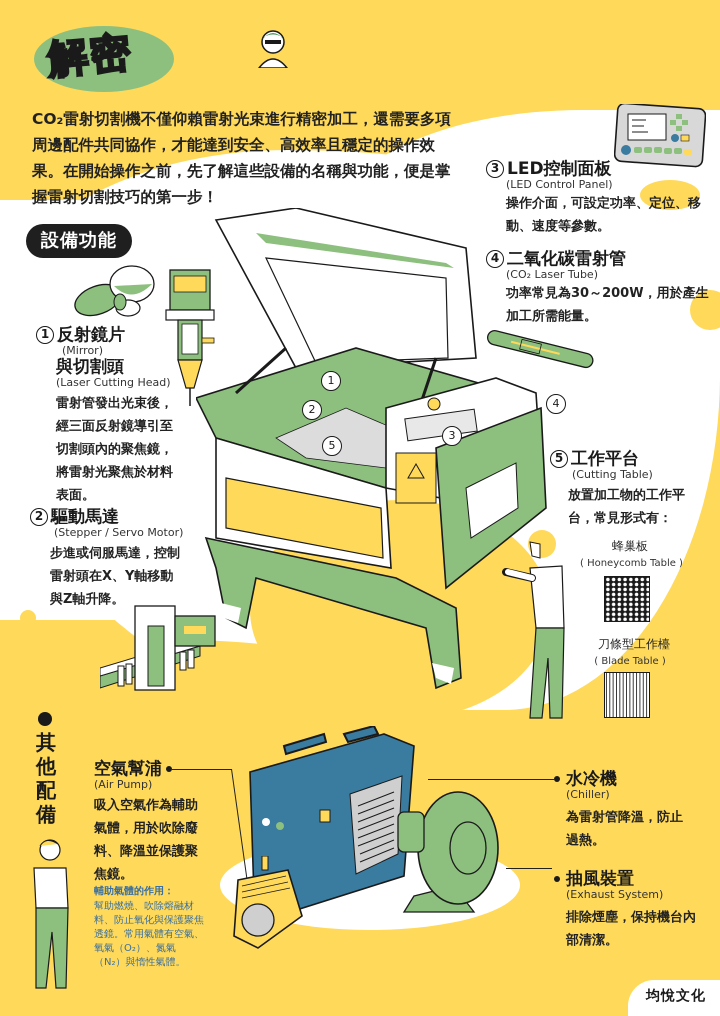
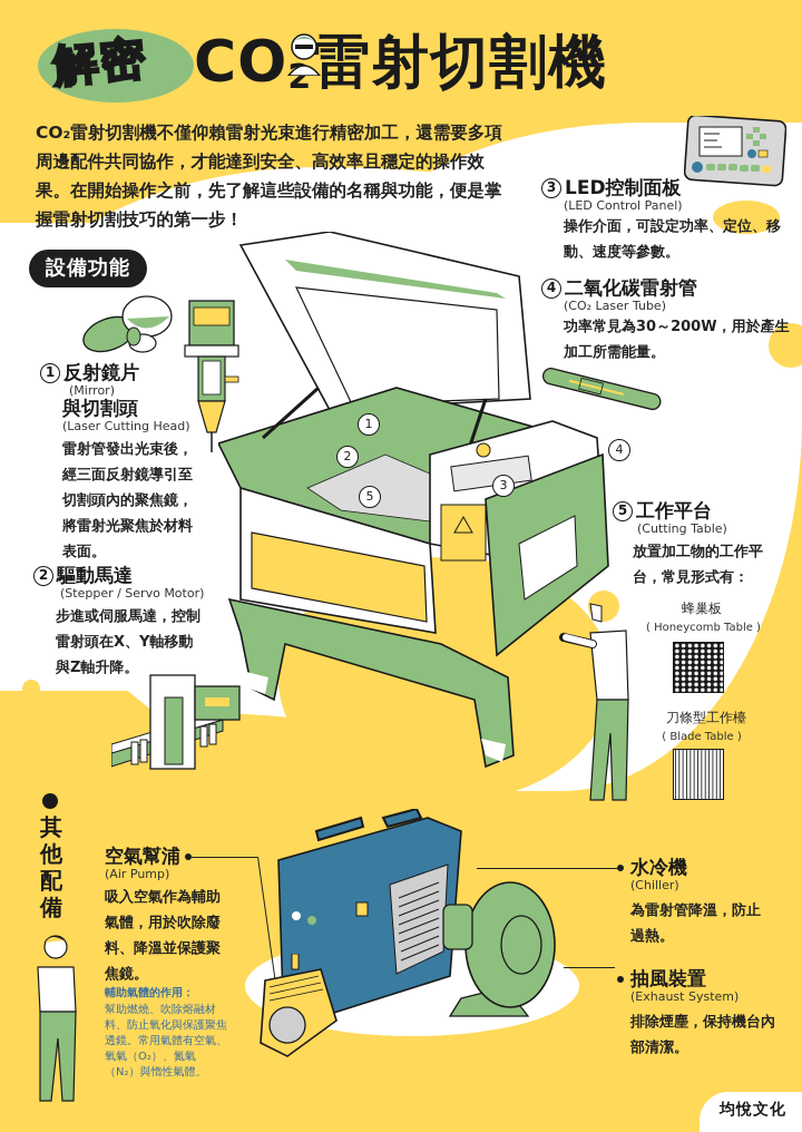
+ CO2雷射切割機
  CO₂雷射切割機不僅仰賴雷射光束進行精密加工，還需要多項周邊配件共同協作，才能達到安全、高效率且穩定的操作效果。在開始操作之前，先了解這些設備的名稱與功能，便是掌握雷射切割技巧的第一步！
  設備功能
  3 LED控制面板
  (LED Control Panel)
  操作介面，可設定功率、定位、移動、速度等參數。
  4 二氧化碳雷射管
  (CO₂ Laser Tube)
  功率常見為30～200W，用於產生加工所需能量。
  1 反射鏡片
  (Mirror)
  與切割頭
  (Laser Cutting Head)
  雷射管發出光束後，經三面反射鏡導引至切割頭內的聚焦鏡，將雷射光聚焦於材料表面。
  2 驅動馬達
  (Stepper / Servo Motor)
  步進或伺服馬達，控制雷射頭在X、Y軸移動與Z軸升降。
  1
  2
  3
  4
  5
  5 工作平台
  (Cutting Table)
  放置加工物的工作平台，常見形式有：
  蜂巢板
  ( Honeycomb Table )
  刀條型工作檯
  ( Blade Table )
  其他配備
  空氣幫浦
  (Air Pump)
  吸入空氣作為輔助氣體，用於吹除廢料、降溫並保護聚焦鏡。
  輔助氣體的作用：
  幫助燃燒、吹除熔融材料、防止氧化與保護聚焦透鏡。常用氣體有空氣、氧氣（O₂）、氮氣（N₂）與惰性氣體。
  水冷機
  (Chiller)
  為雷射管降溫，防止過熱。
  抽風裝置
  (Exhaust System)
  排除煙塵，保持機台內部清潔。
  均悅文化
